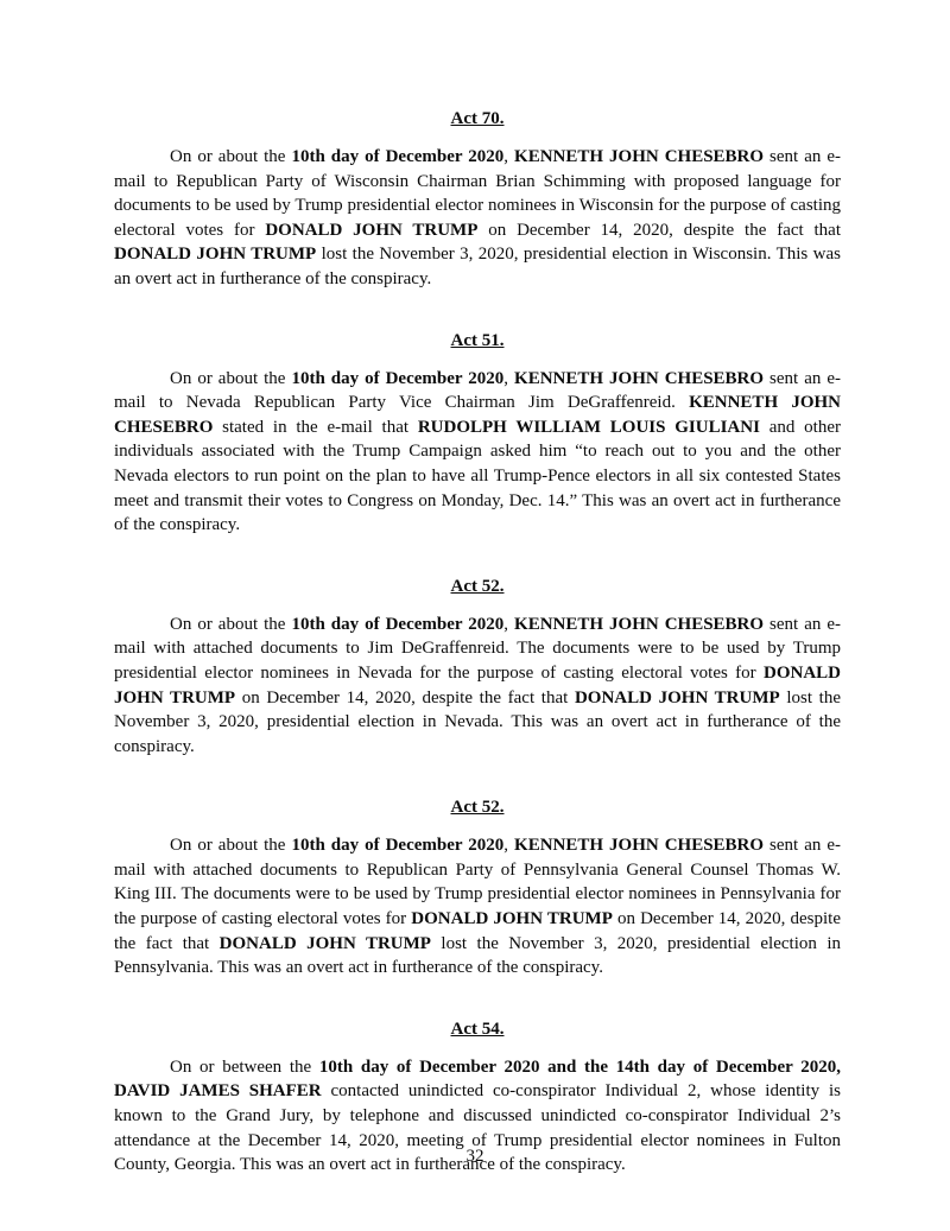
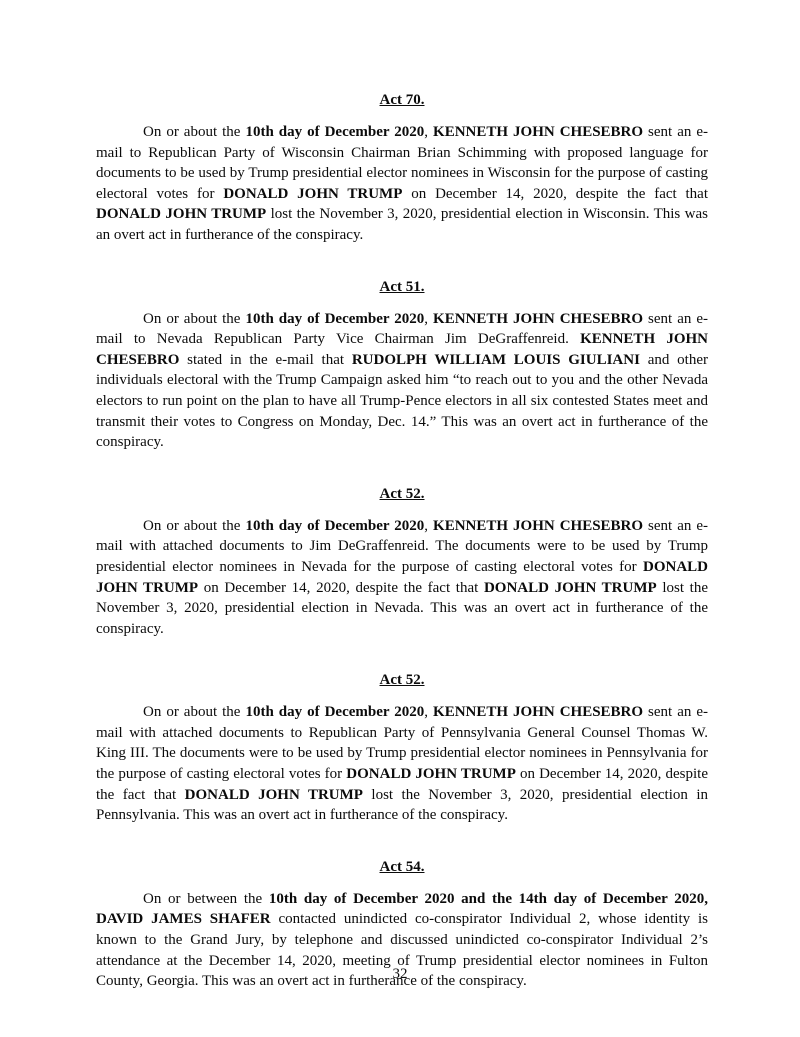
  Act 70.
  On or about the 10th day of December 2020, KENNETH JOHN CHESEBRO sent an e-mail to Republican Party of Wisconsin Chairman Brian Schimming with proposed language for documents to be used by Trump presidential elector nominees in Wisconsin for the purpose of casting electoral votes for DONALD JOHN TRUMP on December 14, 2020, despite the fact that DONALD JOHN TRUMP lost the November 3, 2020, presidential election in Wisconsin. This was an overt act in furtherance of the conspiracy.
  Act 51.
- On or about the 10th day of December 2020, KENNETH JOHN CHESEBRO sent an e-mail to Nevada Republican Party Vice Chairman Jim DeGraffenreid. KENNETH JOHN CHESEBRO stated in the e-mail that RUDOLPH WILLIAM LOUIS GIULIANI and other individuals associated with the Trump Campaign asked him “to reach out to you and the other Nevada electors to run point on the plan to have all Trump-Pence electors in all six contested States meet and transmit their votes to Congress on Monday, Dec. 14.” This was an overt act in furtherance of the conspiracy.
+ On or about the 10th day of December 2020, KENNETH JOHN CHESEBRO sent an e-mail to Nevada Republican Party Vice Chairman Jim DeGraffenreid. KENNETH JOHN CHESEBRO stated in the e-mail that RUDOLPH WILLIAM LOUIS GIULIANI and other individuals electoral with the Trump Campaign asked him “to reach out to you and the other Nevada electors to run point on the plan to have all Trump-Pence electors in all six contested States meet and transmit their votes to Congress on Monday, Dec. 14.” This was an overt act in furtherance of the conspiracy.
  Act 52.
  On or about the 10th day of December 2020, KENNETH JOHN CHESEBRO sent an e-mail with attached documents to Jim DeGraffenreid. The documents were to be used by Trump presidential elector nominees in Nevada for the purpose of casting electoral votes for DONALD JOHN TRUMP on December 14, 2020, despite the fact that DONALD JOHN TRUMP lost the November 3, 2020, presidential election in Nevada. This was an overt act in furtherance of the conspiracy.
  Act 52.
  On or about the 10th day of December 2020, KENNETH JOHN CHESEBRO sent an e-mail with attached documents to Republican Party of Pennsylvania General Counsel Thomas W. King III. The documents were to be used by Trump presidential elector nominees in Pennsylvania for the purpose of casting electoral votes for DONALD JOHN TRUMP on December 14, 2020, despite the fact that DONALD JOHN TRUMP lost the November 3, 2020, presidential election in Pennsylvania. This was an overt act in furtherance of the conspiracy.
  Act 54.
  On or between the 10th day of December 2020 and the 14th day of December 2020, DAVID JAMES SHAFER contacted unindicted co-conspirator Individual 2, whose identity is known to the Grand Jury, by telephone and discussed unindicted co-conspirator Individual 2’s attendance at the December 14, 2020, meeting of Trump presidential elector nominees in Fulton County, Georgia. This was an overt act in furtherance of the conspiracy.
  32
